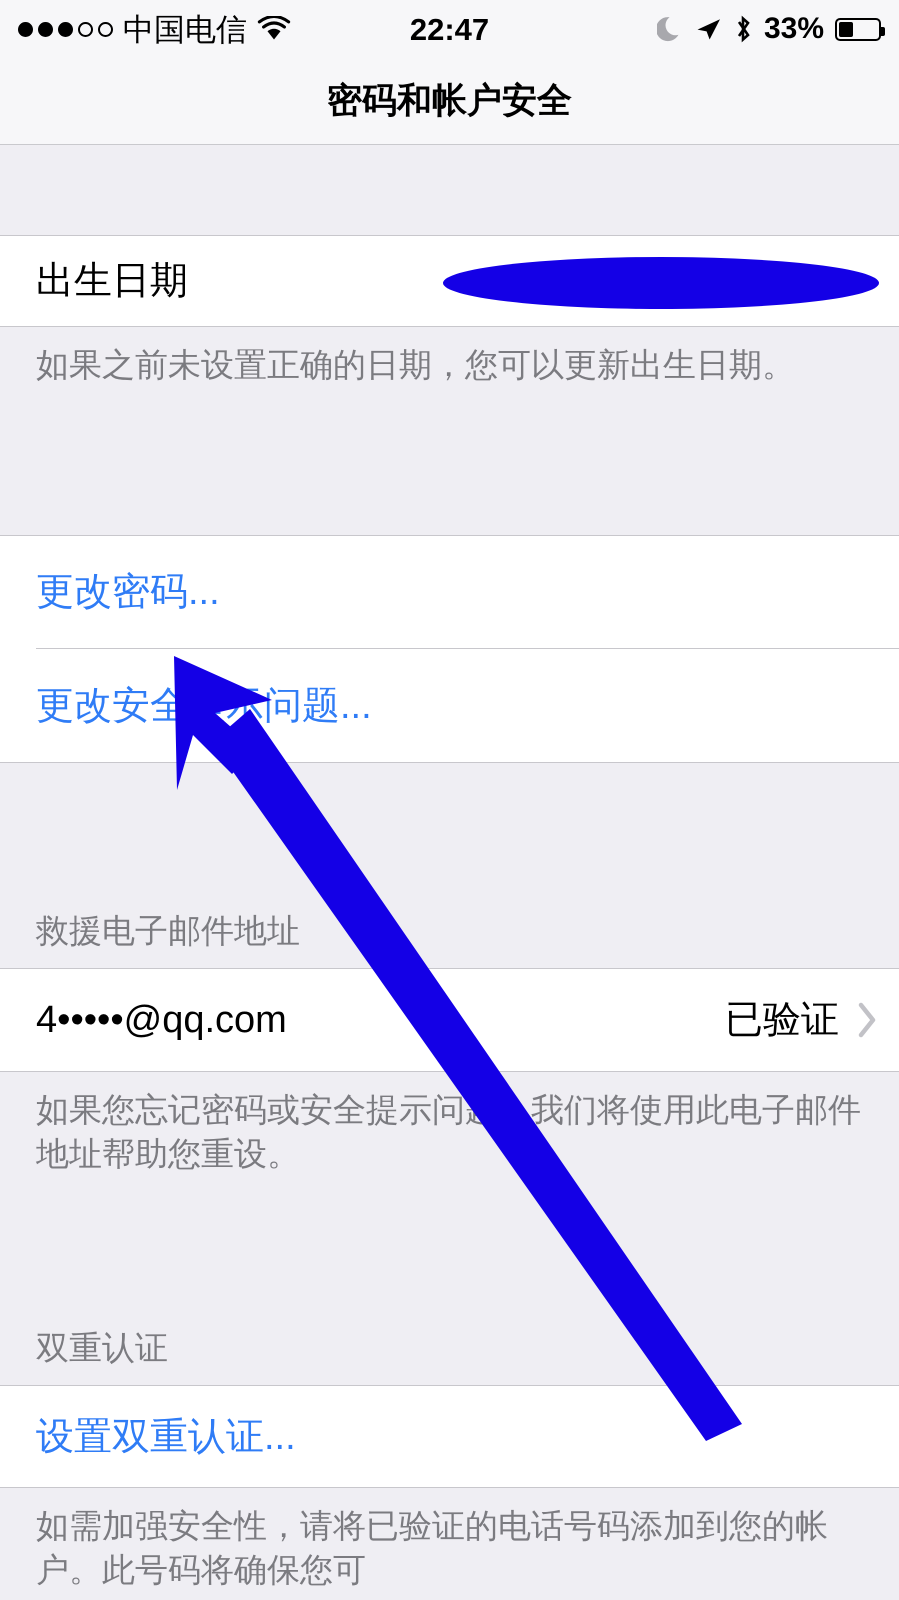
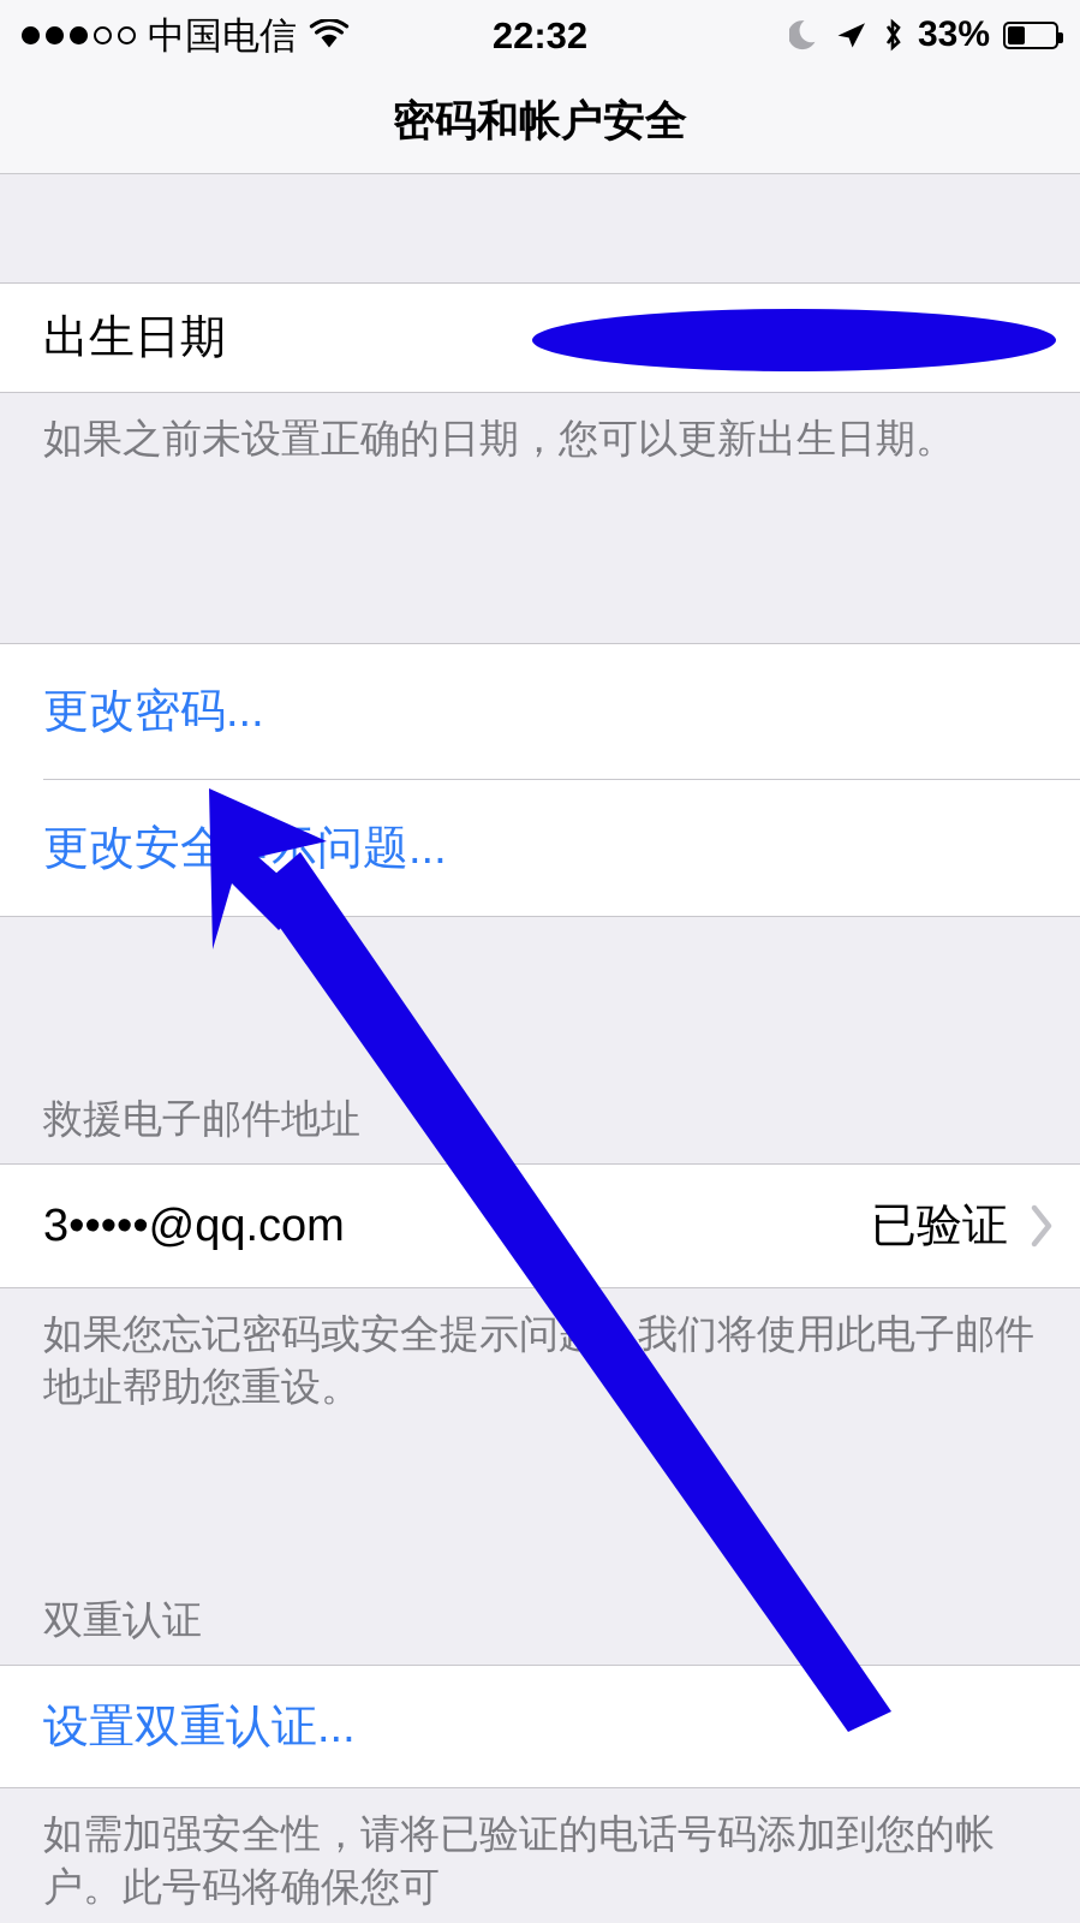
  中国电信
- 22:47
+ 22:32
  33%
  密码和帐户安全
  出生日期
  如果之前未设置正确的日期，您可以更新出生日期。
  更改密码...
  更改安全问题...
  救援电子邮件地址
- 4•••••@qq.com
+ 3•••••@qq.com
  已验证
  如果您忘记密码或安全提示问我们将使用此电子邮件地址帮助您重设。
  双重认证
  设置双重认证...
  如需加强安全性，请将已验证的电话号码添加到您的帐户。此号码将确保您可
